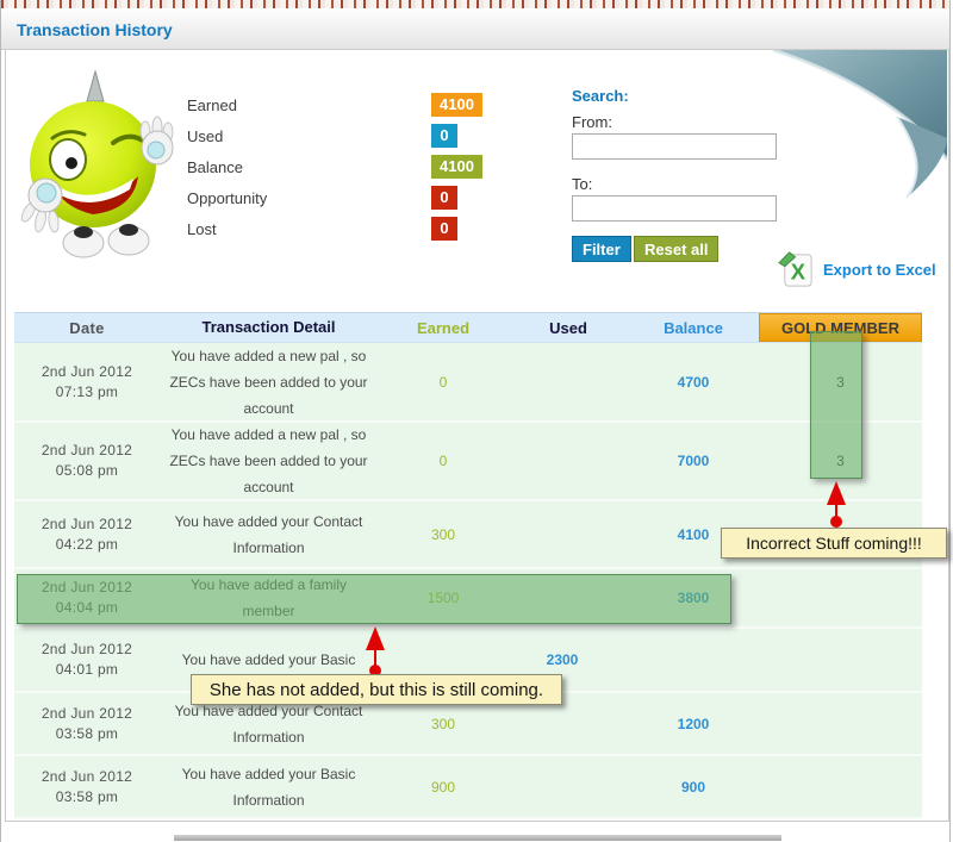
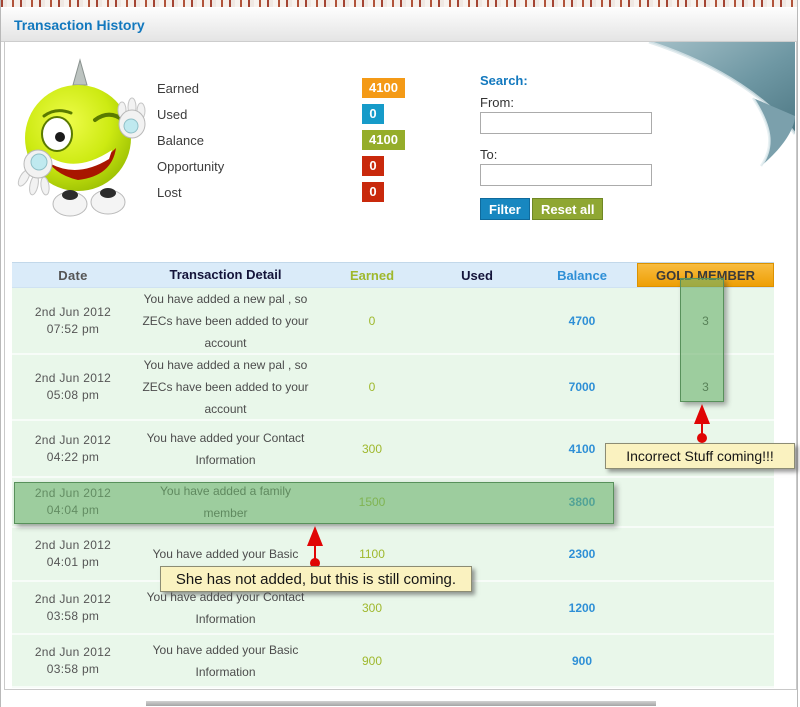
  Transaction History
  Earned
  4100
  Used
  0
  Balance
  4100
  Opportunity
  0
  Lost
  0
  Search:
  From:
  To:
  Filter
  Reset all
- X
- Export to Excel
  Date
  Transaction Detail
  Earned
  Used
  Balance
  GOLD MEMBER
  2nd Jun 2012
- 07:13 pm
+ 07:52 pm
  You have added a new pal , so ZECs have been added to your account
  0
  4700
  3
  2nd Jun 2012
  05:08 pm
  You have added a new pal , so ZECs have been added to your account
  0
  7000
  3
  2nd Jun 2012
  04:22 pm
  You have added your Contact Information
  300
  4100
  2nd Jun 2012
  04:04 pm
  You have added a family member
  1500
  3800
  2nd Jun 2012
  04:01 pm
  You have added your Basic
+ 1100
  2300
  2nd Jun 2012
  03:58 pm
  You have added your Contact Information
  300
  1200
  2nd Jun 2012
  03:58 pm
  You have added your Basic Information
  900
  900
  Incorrect Stuff coming!!!
  She has not added, but this is still coming.
